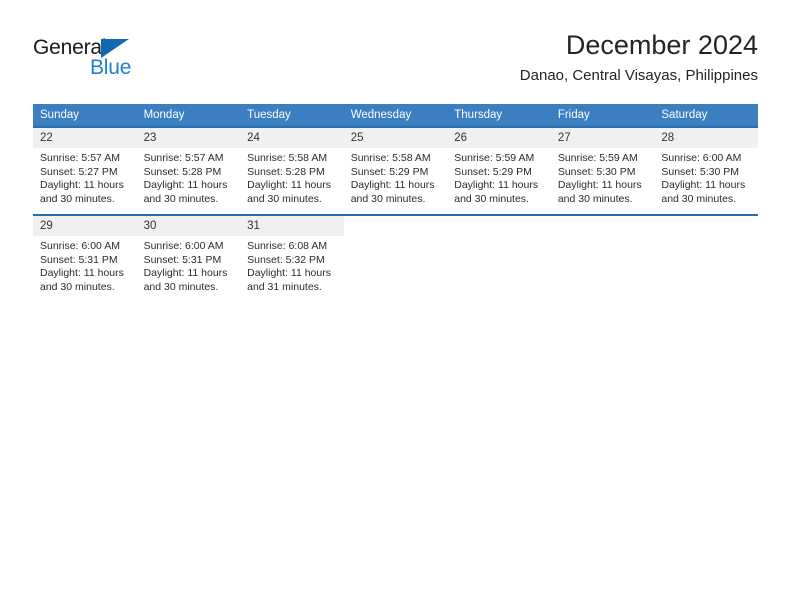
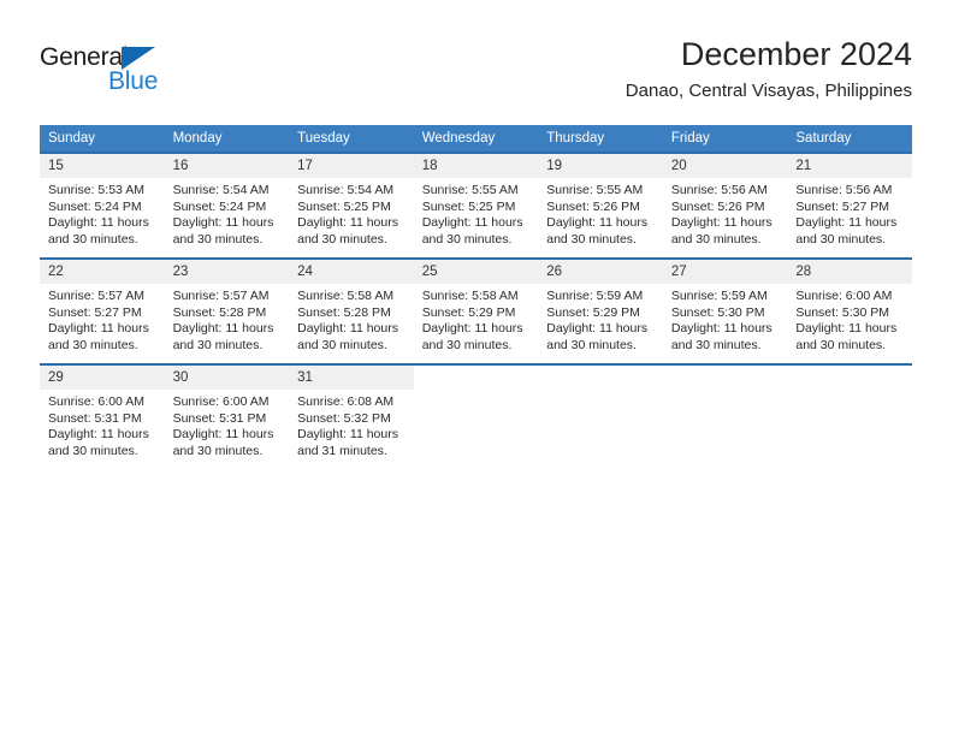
  General
  Blue
  December 2024
  Danao, Central Visayas, Philippines
  Sunday	Monday	Tuesday	Wednesday	Thursday	Friday	Saturday
+ 15Sunrise: 5:53 AMSunset: 5:24 PMDaylight: 11 hours and 30 minutes.	16Sunrise: 5:54 AMSunset: 5:24 PMDaylight: 11 hours and 30 minutes.	17Sunrise: 5:54 AMSunset: 5:25 PMDaylight: 11 hours and 30 minutes.	18Sunrise: 5:55 AMSunset: 5:25 PMDaylight: 11 hours and 30 minutes.	19Sunrise: 5:55 AMSunset: 5:26 PMDaylight: 11 hours and 30 minutes.	20Sunrise: 5:56 AMSunset: 5:26 PMDaylight: 11 hours and 30 minutes.	21Sunrise: 5:56 AMSunset: 5:27 PMDaylight: 11 hours and 30 minutes.
  22Sunrise: 5:57 AMSunset: 5:27 PMDaylight: 11 hours and 30 minutes.	23Sunrise: 5:57 AMSunset: 5:28 PMDaylight: 11 hours and 30 minutes.	24Sunrise: 5:58 AMSunset: 5:28 PMDaylight: 11 hours and 30 minutes.	25Sunrise: 5:58 AMSunset: 5:29 PMDaylight: 11 hours and 30 minutes.	26Sunrise: 5:59 AMSunset: 5:29 PMDaylight: 11 hours and 30 minutes.	27Sunrise: 5:59 AMSunset: 5:30 PMDaylight: 11 hours and 30 minutes.	28Sunrise: 6:00 AMSunset: 5:30 PMDaylight: 11 hours and 30 minutes.
  29Sunrise: 6:00 AMSunset: 5:31 PMDaylight: 11 hours and 30 minutes.	30Sunrise: 6:00 AMSunset: 5:31 PMDaylight: 11 hours and 30 minutes.	31Sunrise: 6:08 AMSunset: 5:32 PMDaylight: 11 hours and 31 minutes.
